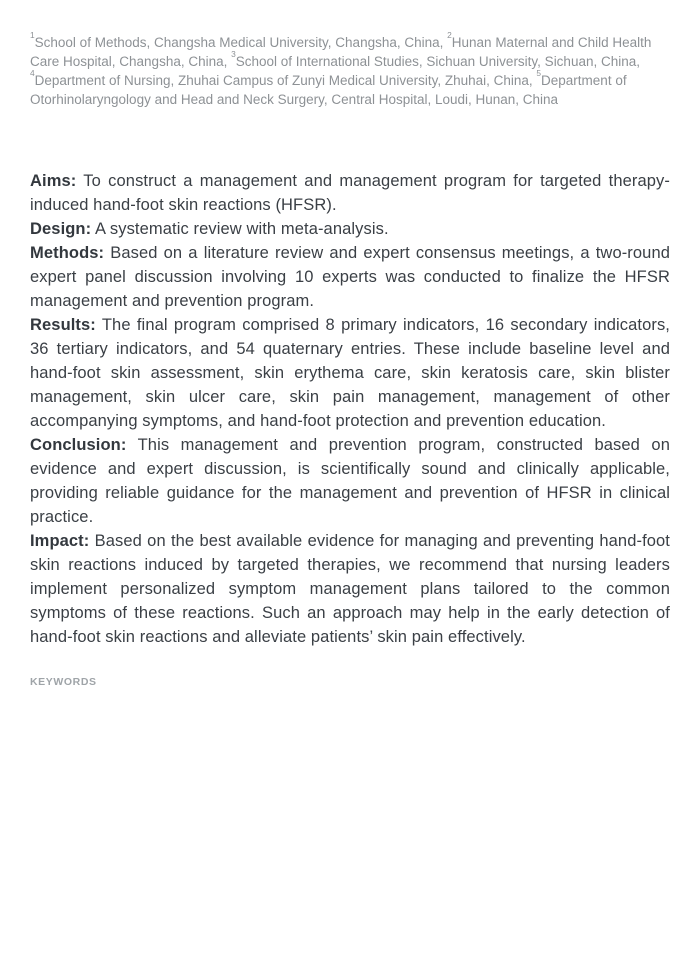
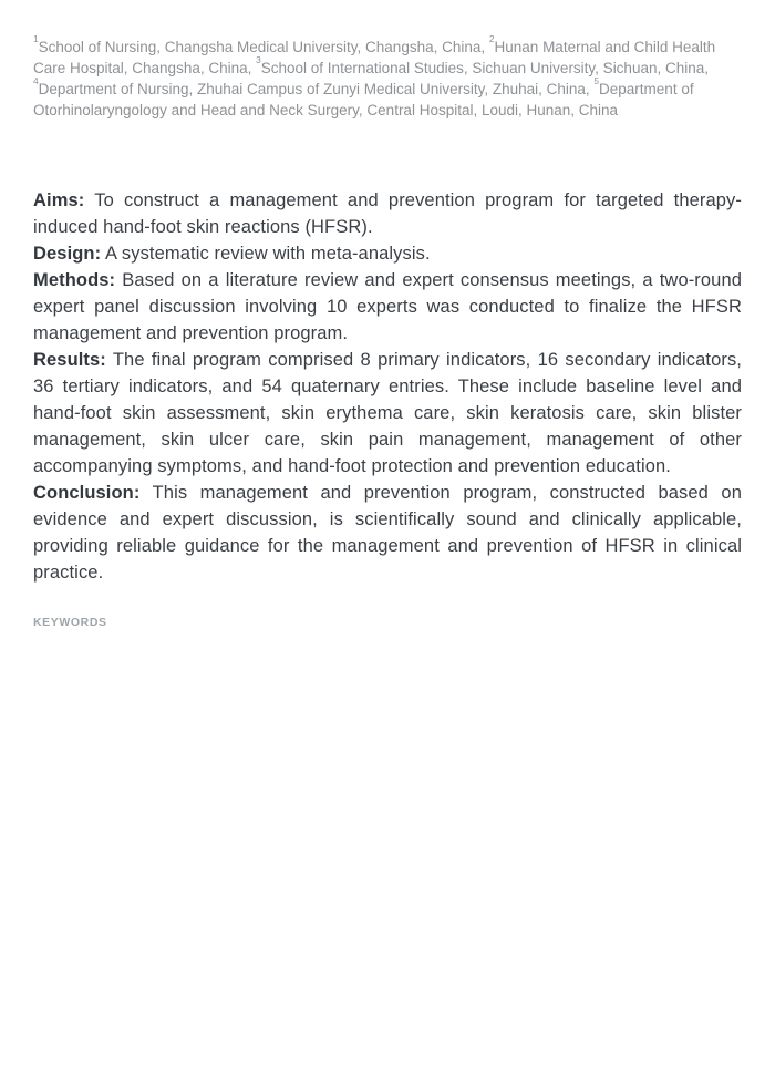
- 1School of Methods, Changsha Medical University, Changsha, China, 2Hunan Maternal and Child Health Care Hospital, Changsha, China, 3School of International Studies, Sichuan University, Sichuan, China, 4Department of Nursing, Zhuhai Campus of Zunyi Medical University, Zhuhai, China, 5Department of Otorhinolaryngology and Head and Neck Surgery, Central Hospital, Loudi, Hunan, China
+ 1School of Nursing, Changsha Medical University, Changsha, China, 2Hunan Maternal and Child Health Care Hospital, Changsha, China, 3School of International Studies, Sichuan University, Sichuan, China, 4Department of Nursing, Zhuhai Campus of Zunyi Medical University, Zhuhai, China, 5Department of Otorhinolaryngology and Head and Neck Surgery, Central Hospital, Loudi, Hunan, China
- Aims: To construct a management and management program for targeted therapy-induced hand-foot skin reactions (HFSR).
+ Aims: To construct a management and prevention program for targeted therapy-induced hand-foot skin reactions (HFSR).
  Design: A systematic review with meta-analysis.
  Methods: Based on a literature review and expert consensus meetings, a two-round expert panel discussion involving 10 experts was conducted to finalize the HFSR management and prevention program.
  Results: The final program comprised 8 primary indicators, 16 secondary indicators, 36 tertiary indicators, and 54 quaternary entries. These include baseline level and hand-foot skin assessment, skin erythema care, skin keratosis care, skin blister management, skin ulcer care, skin pain management, management of other accompanying symptoms, and hand-foot protection and prevention education.
  Conclusion: This management and prevention program, constructed based on evidence and expert discussion, is scientifically sound and clinically applicable, providing reliable guidance for the management and prevention of HFSR in clinical practice.
- Impact: Based on the best available evidence for managing and preventing hand-foot skin reactions induced by targeted therapies, we recommend that nursing leaders implement personalized symptom management plans tailored to the common symptoms of these reactions. Such an approach may help in the early detection of hand-foot skin reactions and alleviate patients’ skin pain effectively.
  KEYWORDS
